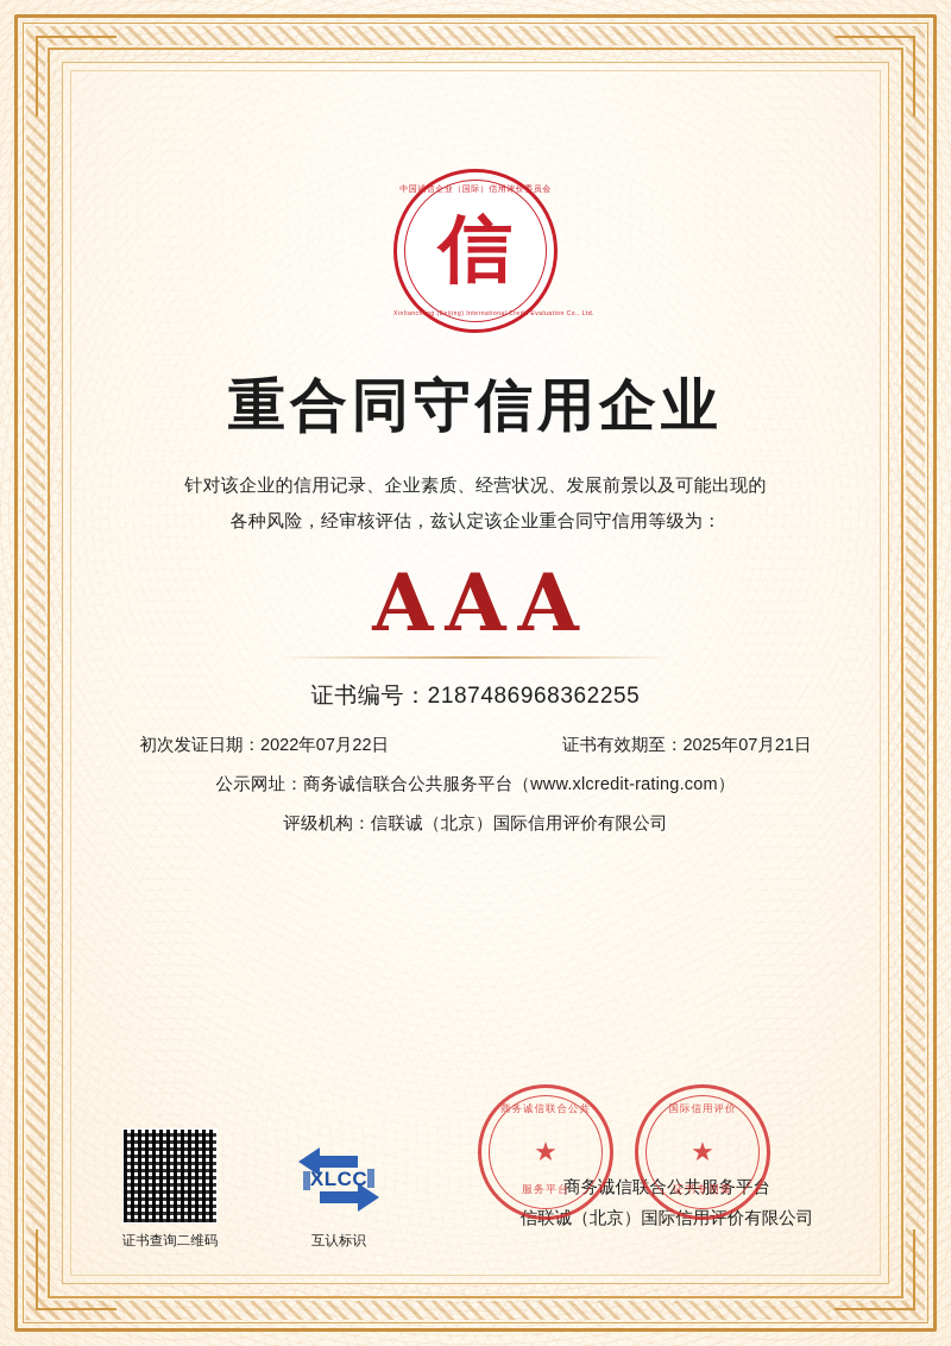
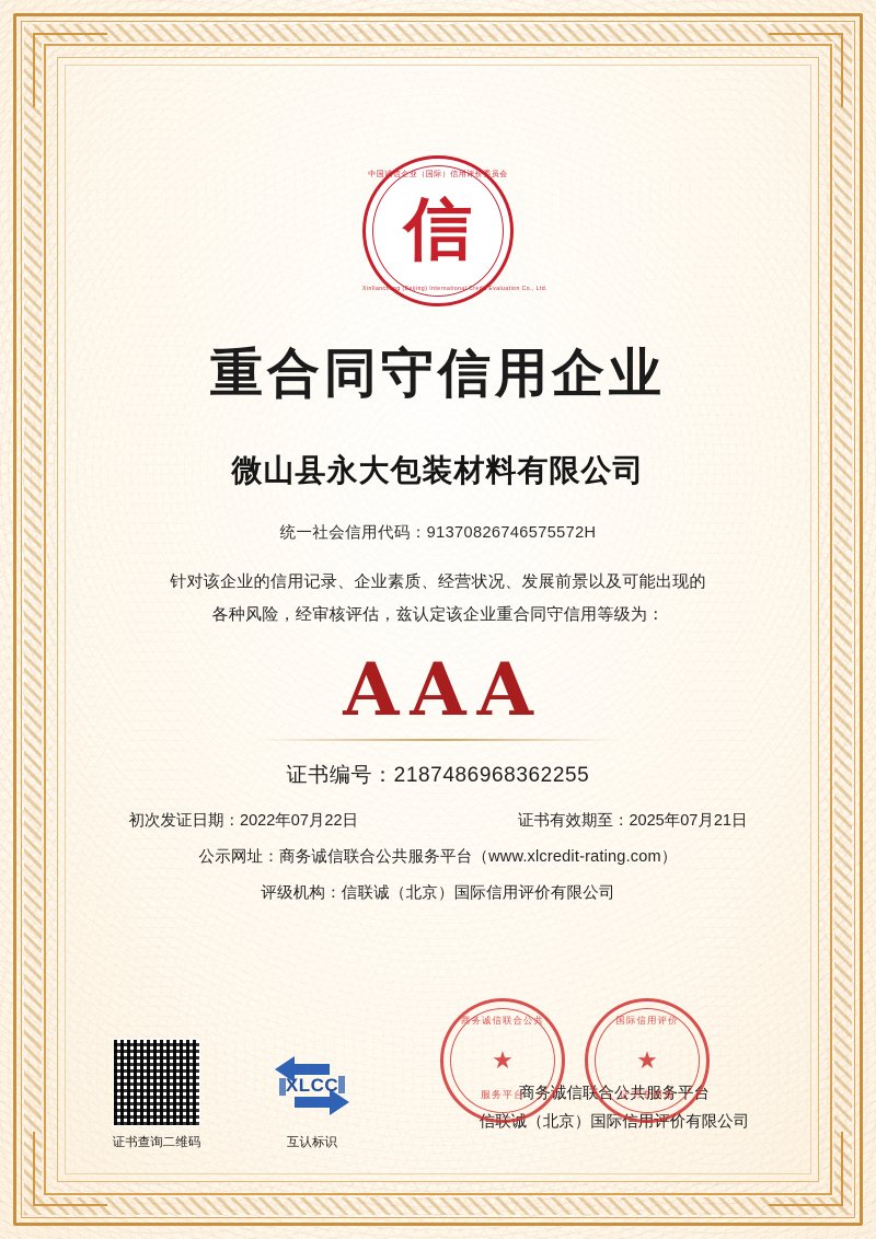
  信
  重合同守信用企业
+ 微山县永大包装材料有限公司
+ 统一社会信用代码：91370826746575572H
  针对该企业的信用记录、企业素质、经营状况、发展前景以及可能出现的各种风险，经审核评估，兹认定该企业重合同守信用等级为：
  AAA
  证书编号：2187486968362255
  初次发证日期：2022年07月22日
  证书有效期至：2025年07月21日
  公示网址：商务诚信联合公共服务平台（www.xlcredit-rating.com）
  评级机构：信联诚（北京）国际信用评价有限公司
  证书查询二维码
  XLCC
  互认标识
  商务诚信联合公共服务平台
  信联诚（北京）国际信用评价有限公司
  商务诚信联合公共
  ★
  服务平台
  国际信用评价
  ★
  证书专用章
